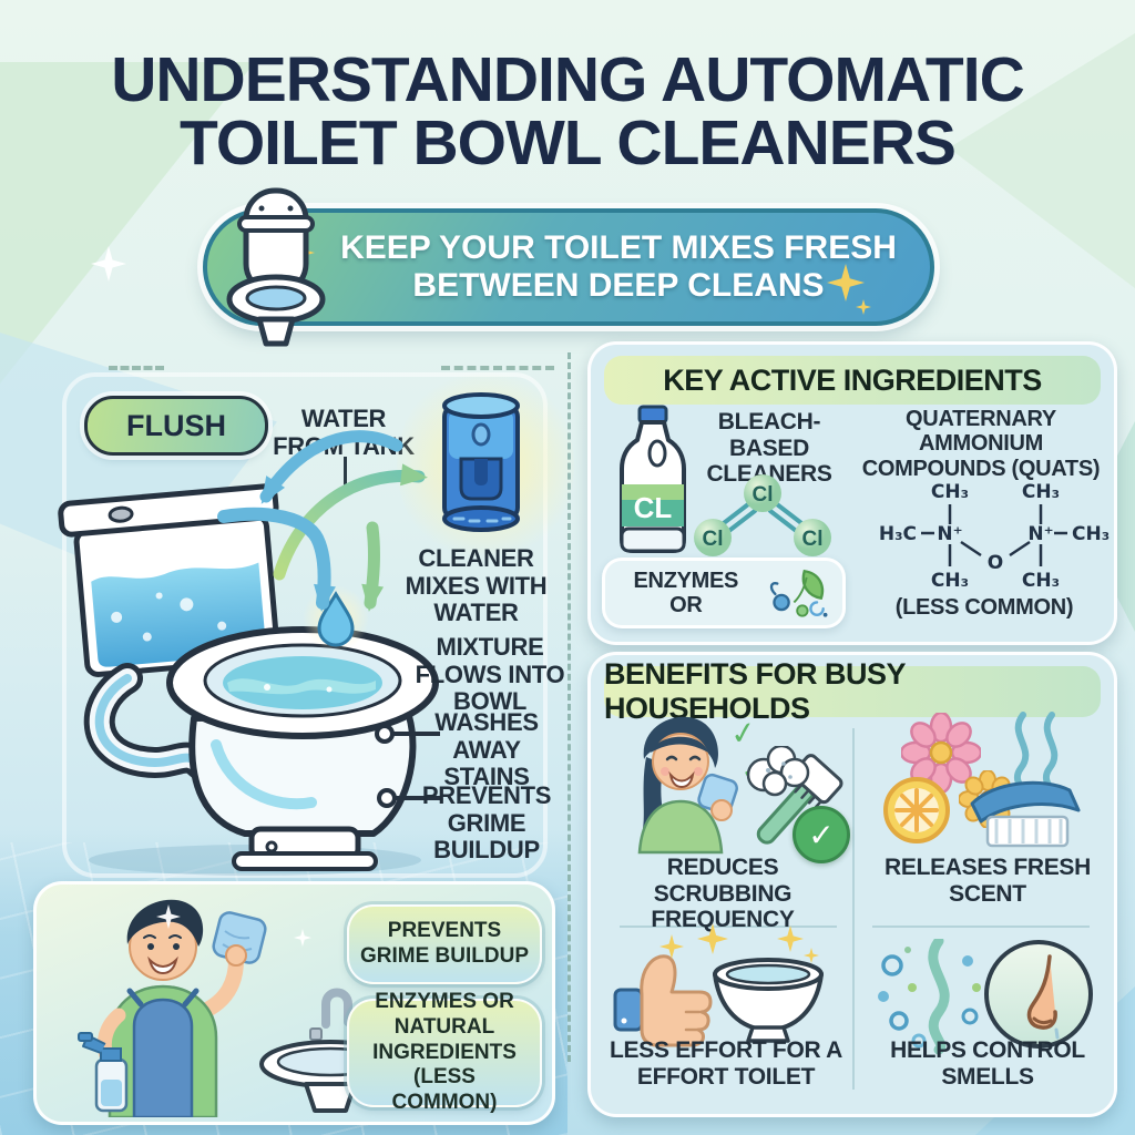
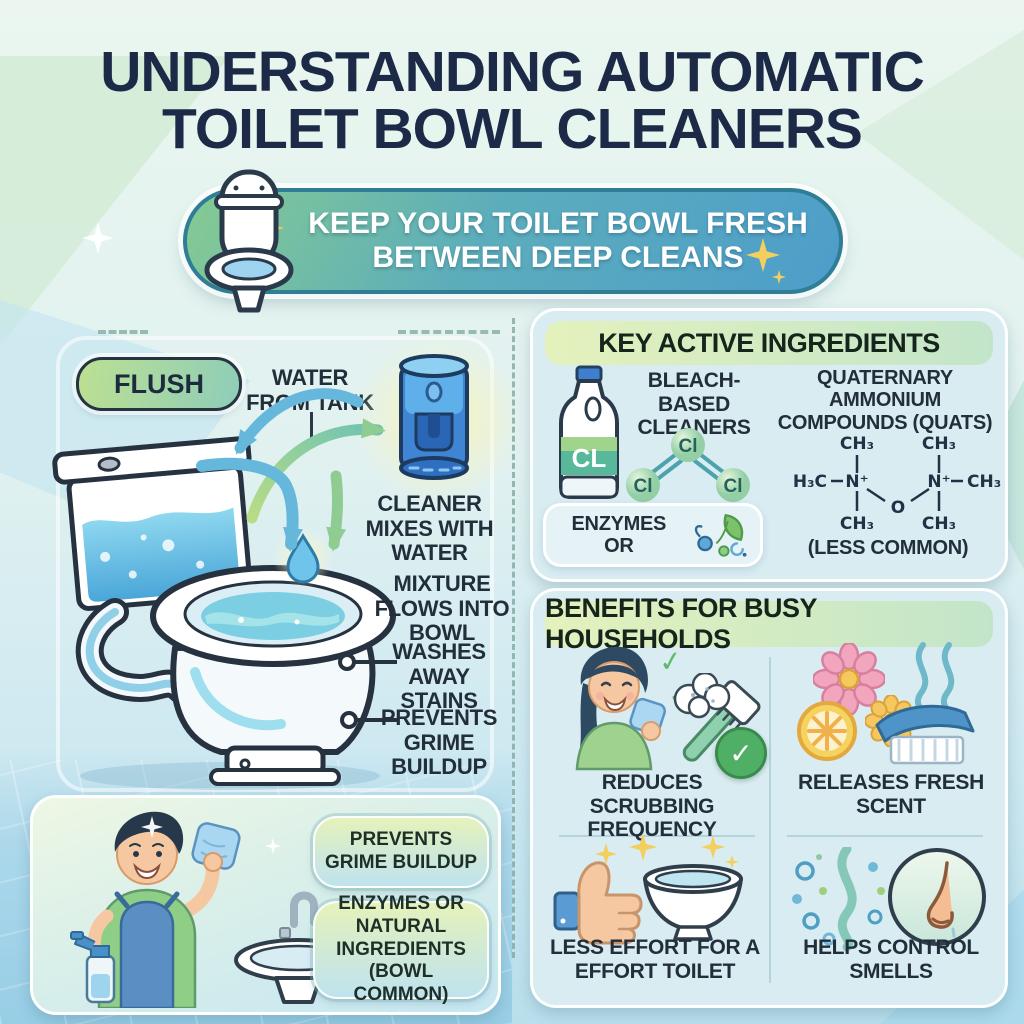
  UNDERSTANDING AUTOMATIC
  TOILET BOWL CLEANERS
- KEEP YOUR TOILET MIXES FRESH
+ KEEP YOUR TOILET BOWL FRESH
  BETWEEN DEEP CLEANS
  FLUSH
  CLEANER MIXES WITH WATER
  MIXTURE FLOWS INTO BOWL
  WASHES AWAY STAINS
  PREVENTS GRIME BUILDUP
  KEY ACTIVE INGREDIENTS
  CL
  BLEACH-BASED CLEANERS
  Cl
  Cl
  Cl
  QUATERNARY AMMONIUM COMPOUNDS (QUATS)
  CH₃
  CH₃
  H₃C
  N⁺
  O
  N⁺
  CH₃
  CH₃
  CH₃
  (LESS COMMON)
  ENZYMES OR
  BENEFITS FOR BUSY HOUSEHOLDS
  ✓
  REDUCES SCRUBBING FREQUENCY
  RELEASES FRESH SCENT
  LESS EFFORT FOR A EFFORT TOILET
  HELPS CONTROL SMELLS
  PREVENTS GRIME BUILDUP
- ENZYMES OR NATURAL INGREDIENTS (LESS COMMON)
+ ENZYMES OR NATURAL INGREDIENTS (BOWL COMMON)
